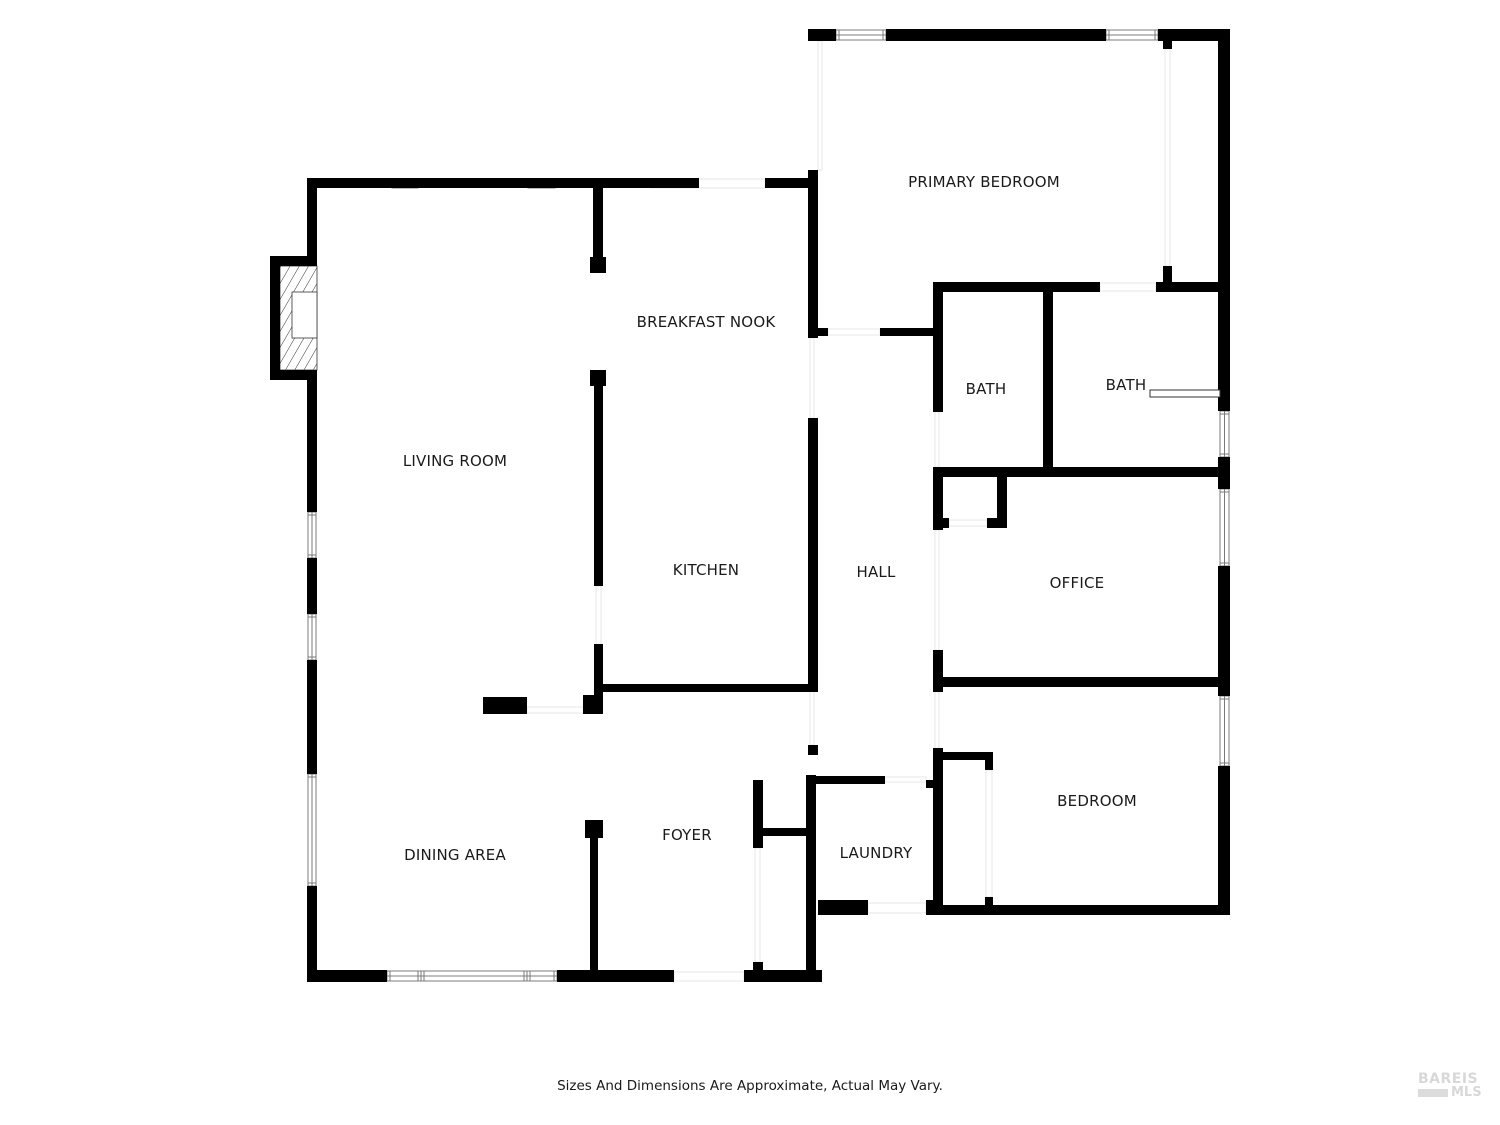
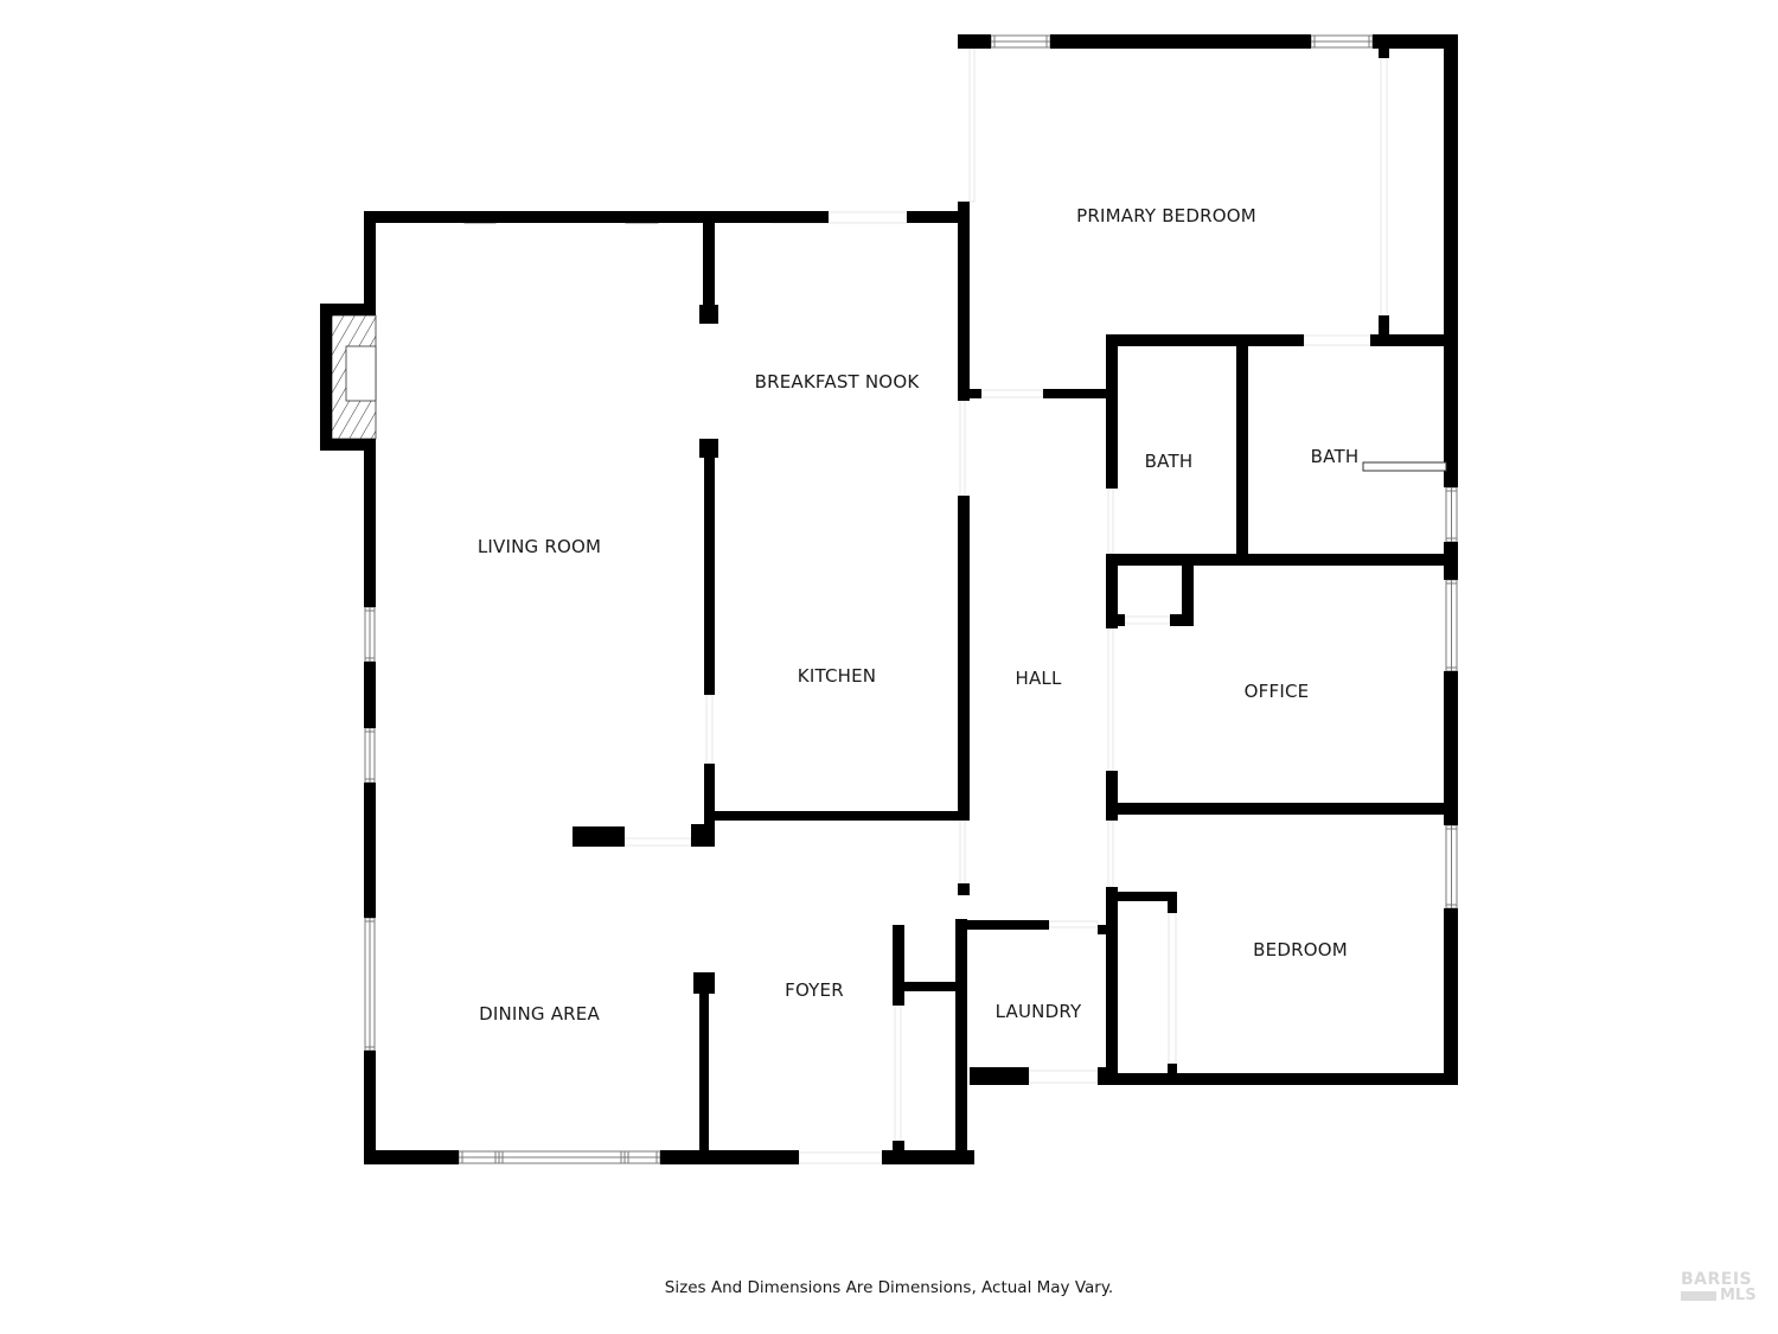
  PRIMARY BEDROOM
  BREAKFAST NOOK
  BATH
  BATH
  LIVING ROOM
  KITCHEN
  HALL
  OFFICE
  BEDROOM
  FOYER
  LAUNDRY
  DINING AREA
- Sizes And Dimensions Are Approximate, Actual May Vary.
+ Sizes And Dimensions Are Dimensions, Actual May Vary.
  BAREIS
  MLS
